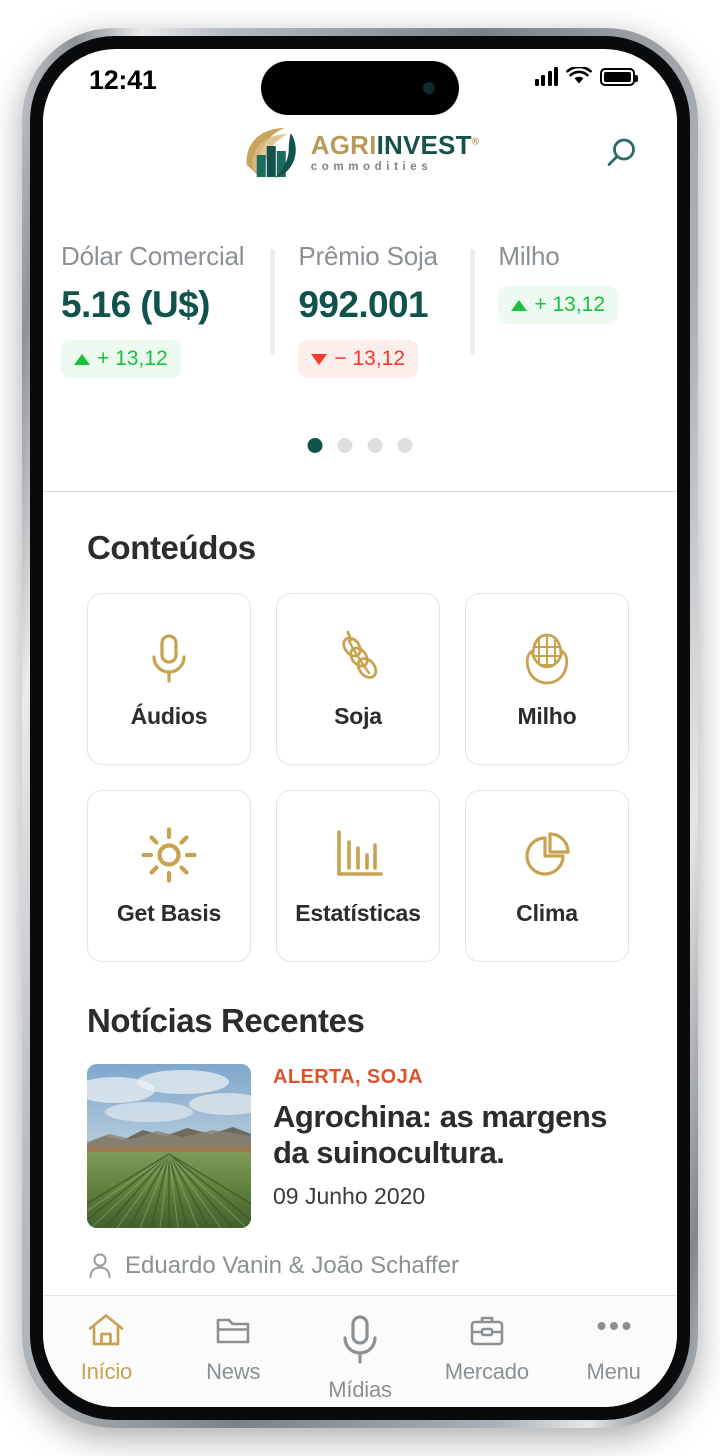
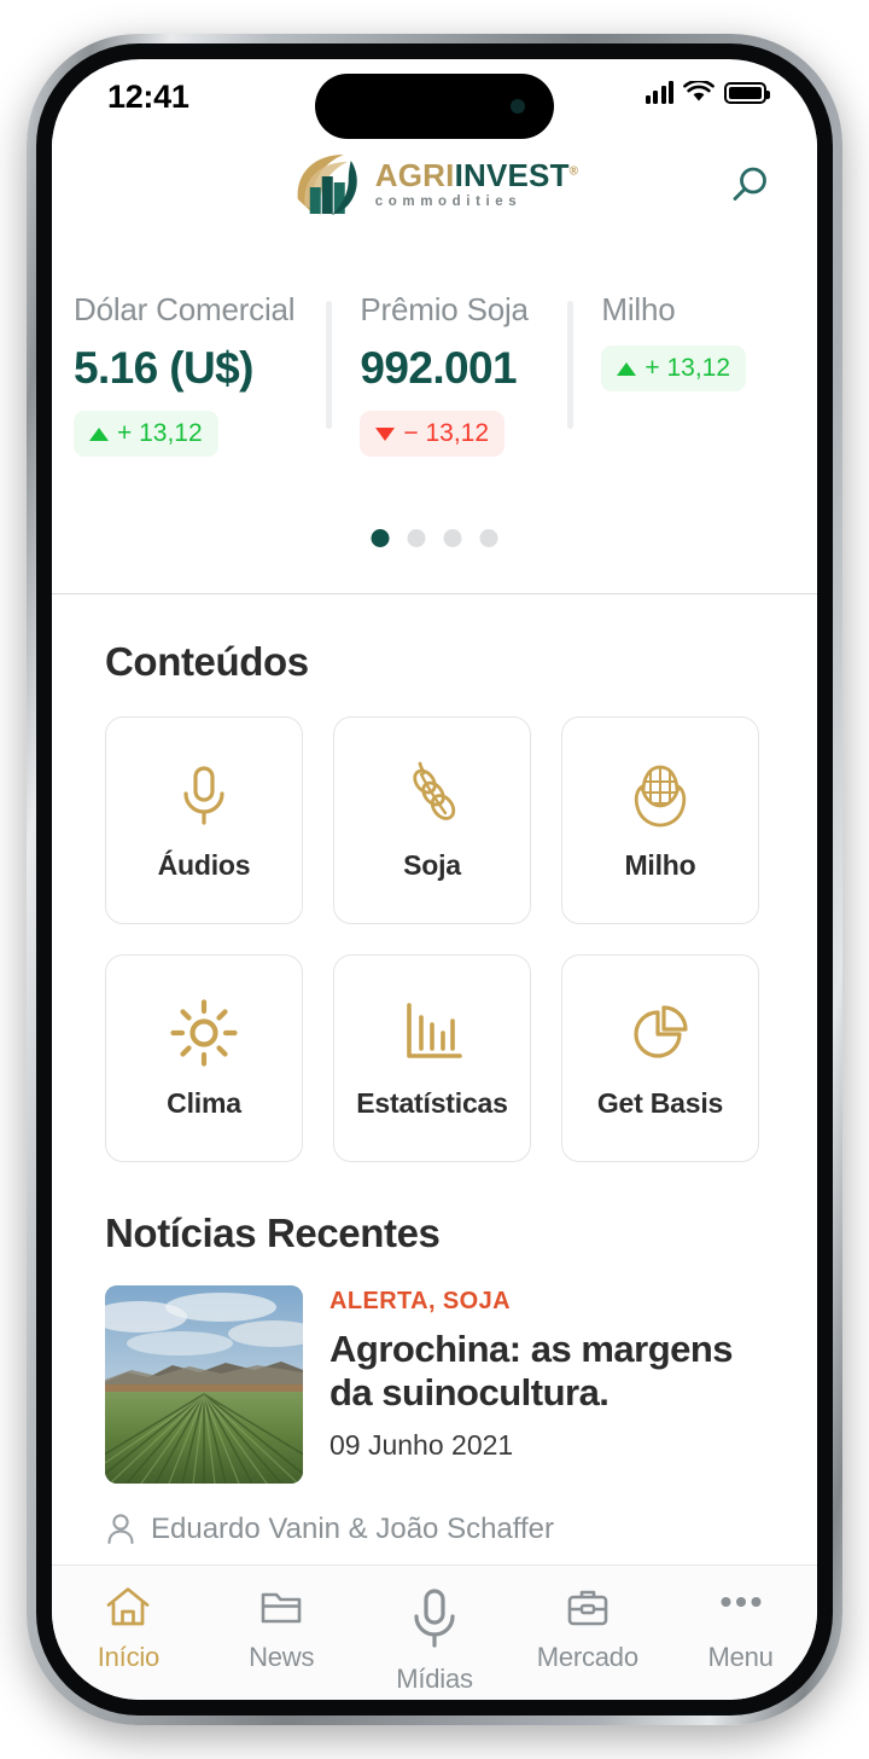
  12:41
  AGRIINVEST®
  commodities
  Dólar Comercial
  5.16 (U$)
  + 13,12
  Prêmio Soja
  992.001
  − 13,12
  Milho
  + 13,12
  Conteúdos
  Áudios
  Soja
  Milho
- Get Basis
+ Clima
  Estatísticas
- Clima
+ Get Basis
  Notícias Recentes
  ALERTA, SOJA
  Agrochina: as margens da suinocultura.
- 09 Junho 2020
+ 09 Junho 2021
  Eduardo Vanin & João Schaffer
  Início
  News
  Mídias
  Mercado
  Menu
